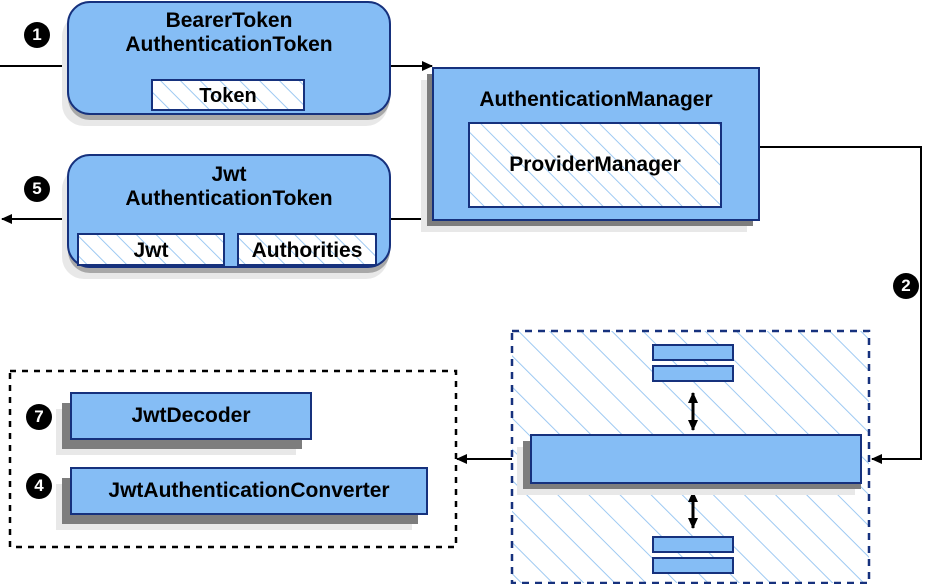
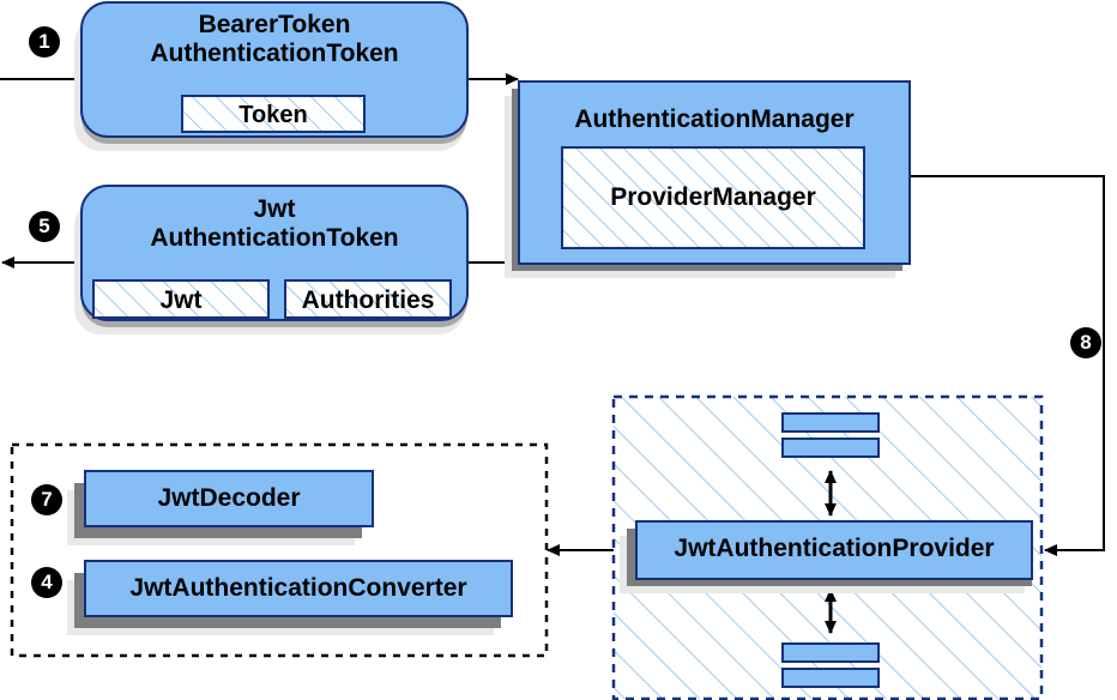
  BearerToken
  AuthenticationToken
  Token
  AuthenticationManager
  ProviderManager
  Jwt
  AuthenticationToken
  Jwt
  Authorities
+ JwtAuthenticationProvider
  JwtDecoder
  JwtAuthenticationConverter
  1
  5
- 2
+ 8
  7
  4
